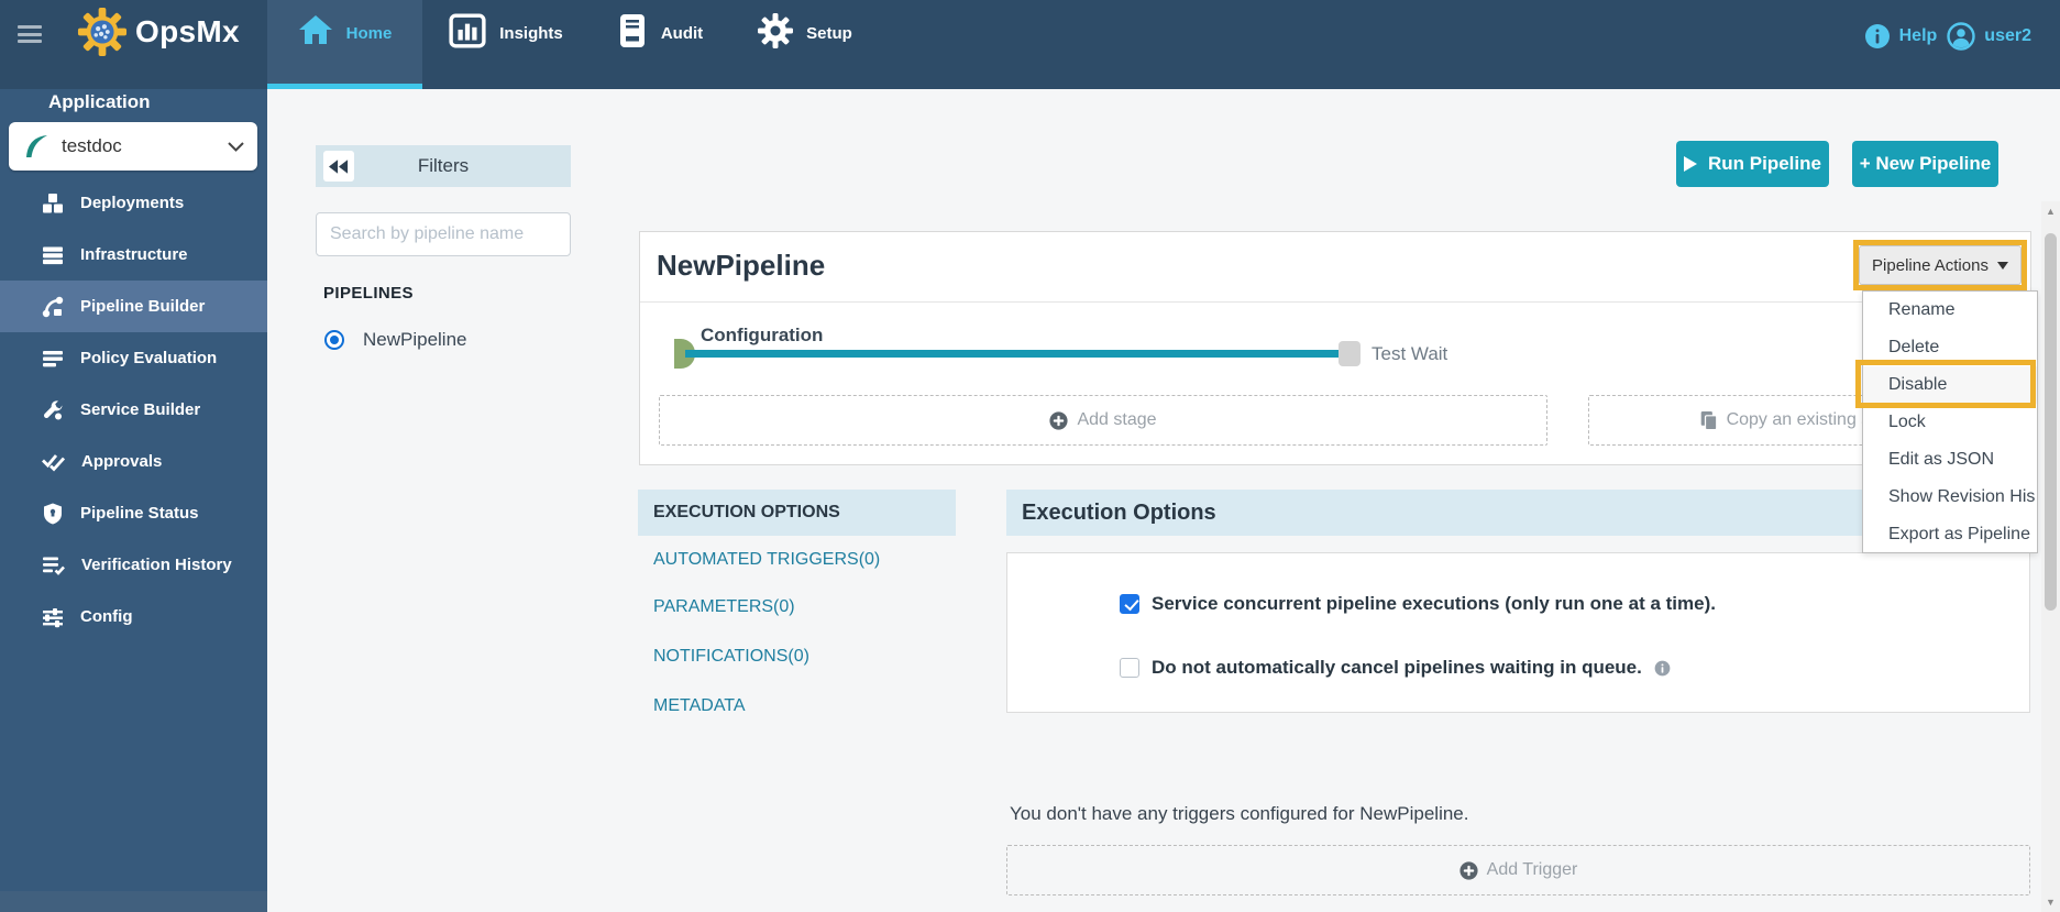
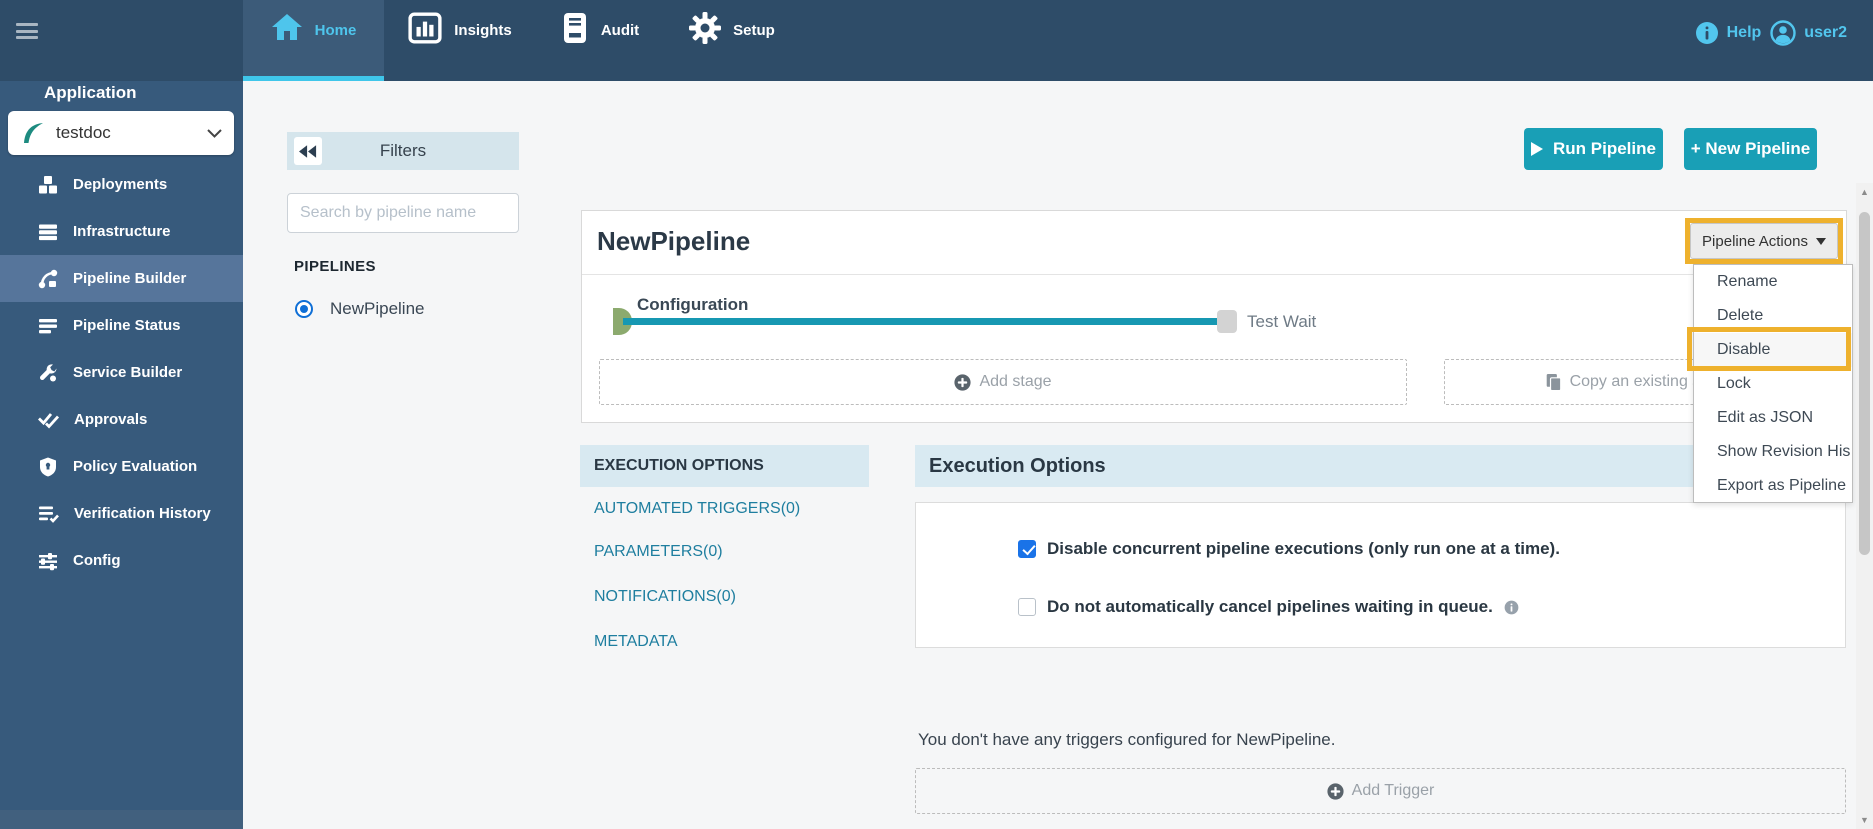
- OpsMx
  Home
  Insights
  Audit
  Setup
  Help
  user2
  Application
  testdoc
  Deployments
  Infrastructure
  Pipeline Builder
- Policy Evaluation
+ Pipeline Status
  Service Builder
  Approvals
- Pipeline Status
+ Policy Evaluation
  Verification History
  Config
  Filters
  Search by pipeline name
  PIPELINES
  NewPipeline
  Run Pipeline
  + New Pipeline
  NewPipeline
  Configuration
  Test Wait
  Add stage
  Copy an existing
  Pipeline Actions
  Rename
  Delete
  Disable
  Lock
  Edit as JSON
  Show Revision His
  Export as Pipeline
  EXECUTION OPTIONS
  AUTOMATED TRIGGERS(0)
  PARAMETERS(0)
  NOTIFICATIONS(0)
  METADATA
  Execution Options
- Service concurrent pipeline executions (only run one at a time).
+ Disable concurrent pipeline executions (only run one at a time).
  Do not automatically cancel pipelines waiting in queue.
  You don't have any triggers configured for NewPipeline.
  Add Trigger
  ▲
  ▼
